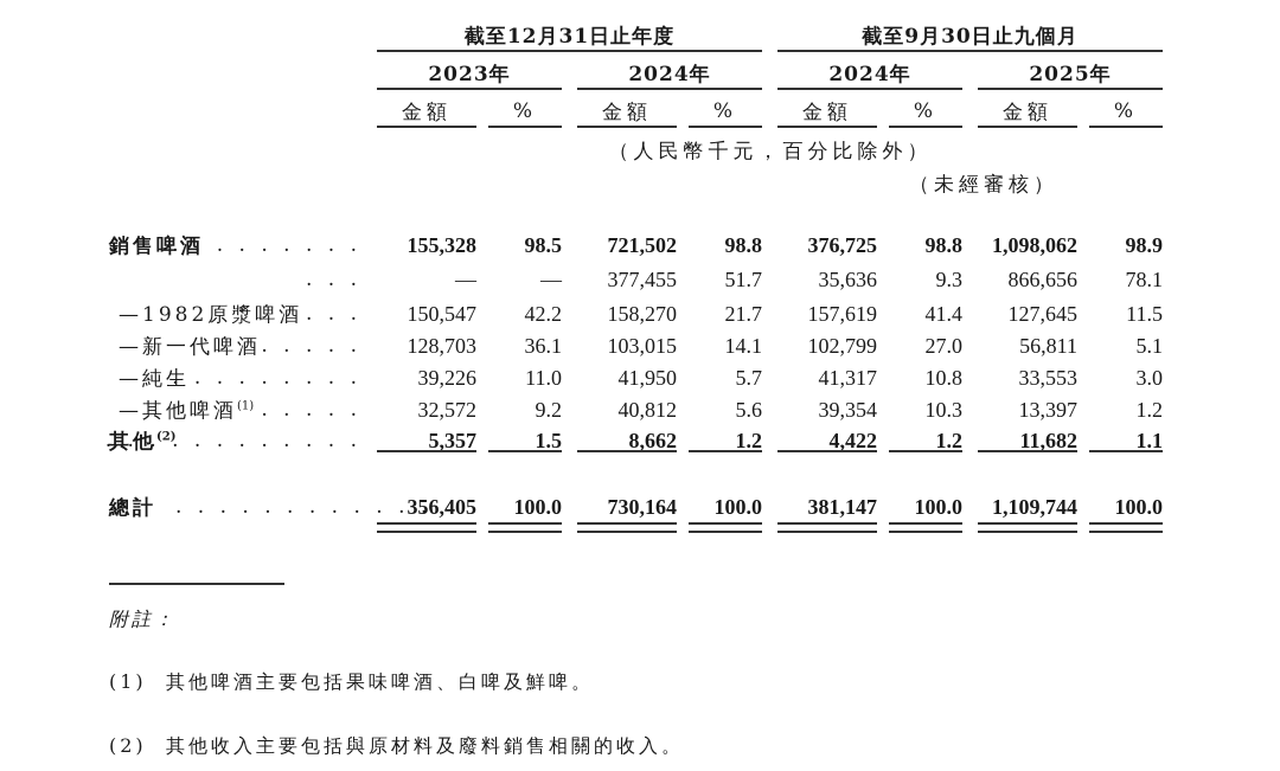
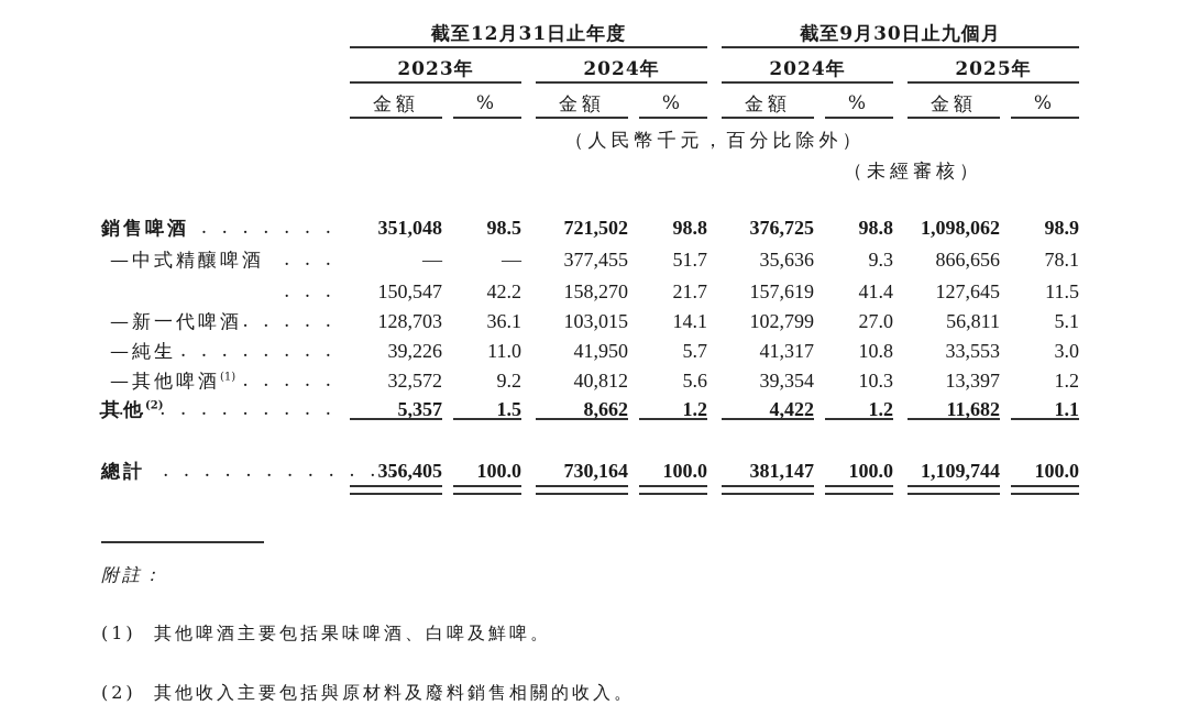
  截至12月31日止年度
  截至9月30日止九個月
  2023年
  2024年
  2024年
  2025年
  金額
  %
  金額
  %
  金額
  %
  金額
  %
  （人民幣千元，百分比除外）
  （未經審核）
  銷售啤酒
  . . . . . . . . .
- 155,328
+ 351,048
  98.5
  721,502
  98.8
  376,725
  98.8
  1,098,062
  98.9
+ —中式精釀啤酒
  . . .
  —
  —
  377,455
  51.7
  35,636
  9.3
  866,656
  78.1
- —1982原漿啤酒
  . . .
  150,547
  42.2
  158,270
  21.7
  157,619
  41.4
  127,645
  11.5
  —新一代啤酒
  . . . . .
  128,703
  36.1
  103,015
  14.1
  102,799
  27.0
  56,811
  5.1
  —純生
  . . . . . . . . .
  39,226
  11.0
  41,950
  5.7
  41,317
  10.8
  33,553
  3.0
  —其他啤酒(1)
  . . . . .
  32,572
  9.2
  40,812
  5.6
  39,354
  10.3
  13,397
  1.2
  其他(2)
  . . . . . . . . . . . .
  5,357
  1.5
  8,662
  1.2
  4,422
  1.2
  11,682
  1.1
  總計
  . . . . . . . . . . . .
  356,405
  100.0
  730,164
  100.0
  381,147
  100.0
  1,109,744
  100.0
  附註：
  (1)
  其他啤酒主要包括果味啤酒、白啤及鮮啤。
  (2)
  其他收入主要包括與原材料及廢料銷售相關的收入。
